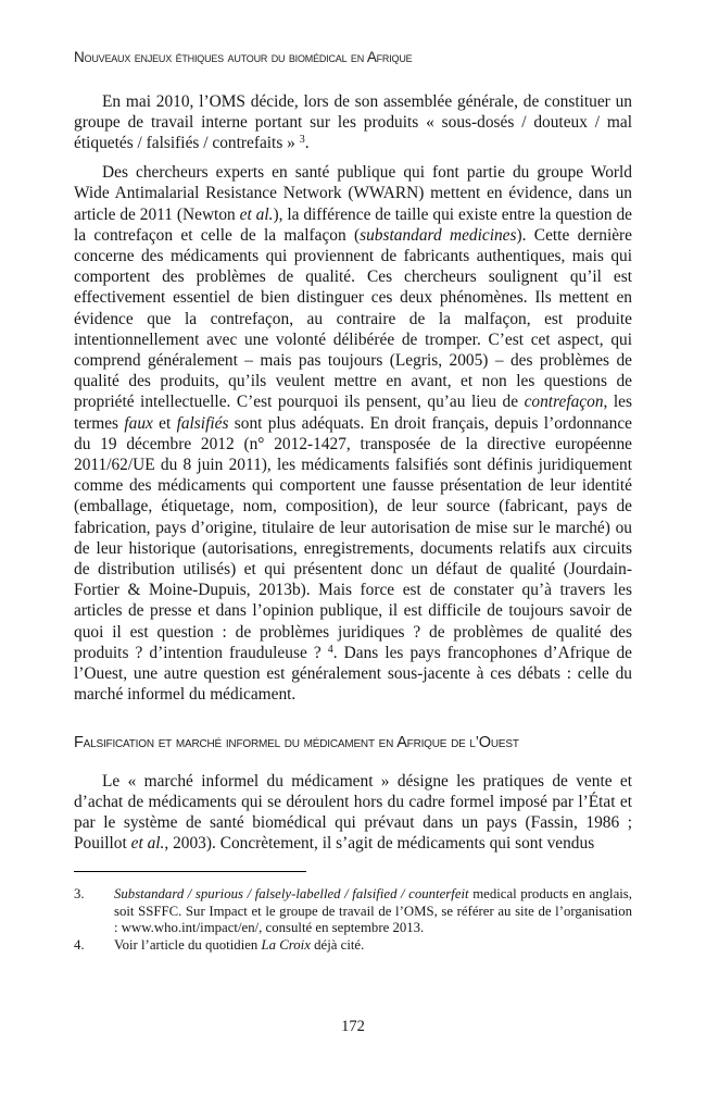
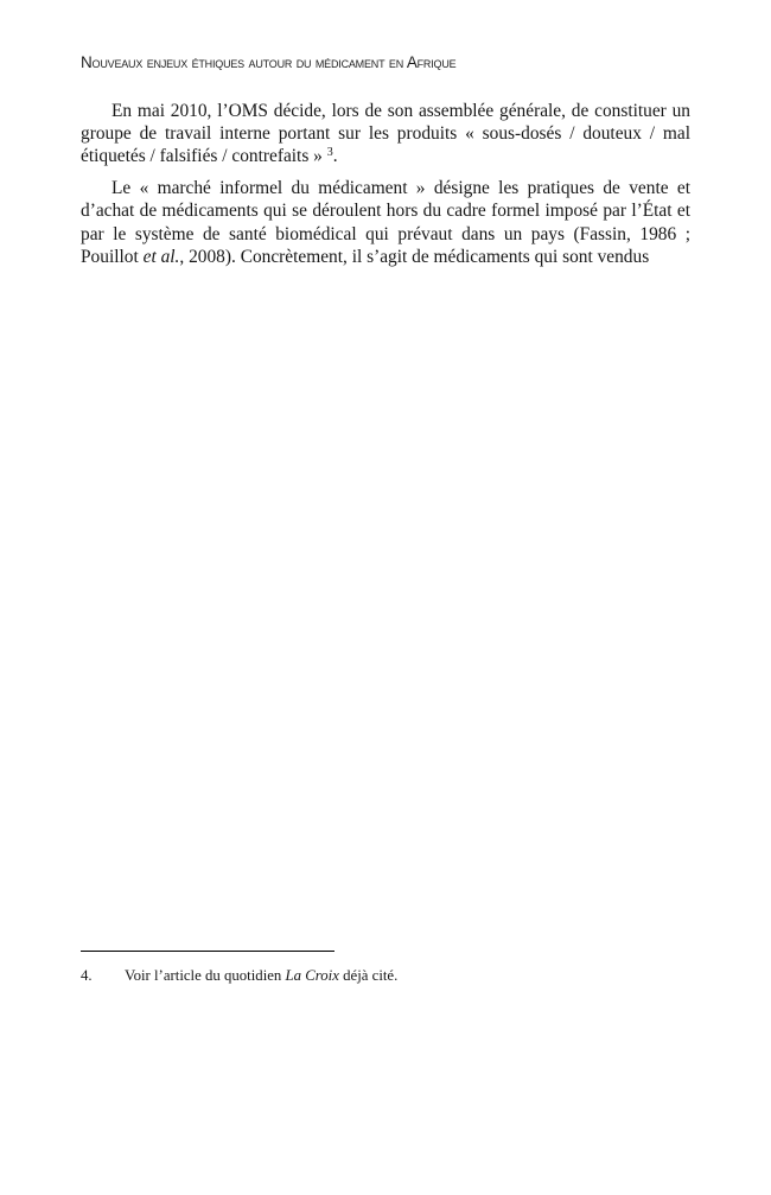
- Nouveaux enjeux éthiques autour du biomédical en Afrique
+ Nouveaux enjeux éthiques autour du médicament en Afrique
  En mai 2010, l’OMS décide, lors de son assemblée générale, de constituer un groupe de travail interne portant sur les produits « sous-dosés / douteux / mal étiquetés / falsifiés / contrefaits » 3.
- Des chercheurs experts en santé publique qui font partie du groupe World Wide Antimalarial Resistance Network (WWARN) mettent en évidence, dans un article de 2011 (Newton et al.), la différence de taille qui existe entre la question de la contrefaçon et celle de la malfaçon (substandard medicines). Cette dernière concerne des médicaments qui proviennent de fabricants authentiques, mais qui comportent des problèmes de qualité. Ces chercheurs soulignent qu’il est effectivement essentiel de bien distinguer ces deux phénomènes. Ils mettent en évidence que la contrefaçon, au contraire de la malfaçon, est produite intentionnellement avec une volonté délibérée de tromper. C’est cet aspect, qui comprend généralement – mais pas toujours (Legris, 2005) – des problèmes de qualité des produits, qu’ils veulent mettre en avant, et non les questions de propriété intellectuelle. C’est pourquoi ils pensent, qu’au lieu de contrefaçon, les termes faux et falsifiés sont plus adéquats. En droit français, depuis l’ordonnance du 19 décembre 2012 (n° 2012-1427, transposée de la directive européenne 2011/62/UE du 8 juin 2011), les médicaments falsifiés sont définis juridiquement comme des médicaments qui comportent une fausse présentation de leur identité (emballage, étiquetage, nom, composition), de leur source (fabricant, pays de fabrication, pays d’origine, titulaire de leur autorisation de mise sur le marché) ou de leur historique (autorisations, enregistrements, documents relatifs aux circuits de distribution utilisés) et qui présentent donc un défaut de qualité (Jourdain-Fortier & Moine-Dupuis, 2013b). Mais force est de constater qu’à travers les articles de presse et dans l’opinion publique, il est difficile de toujours savoir de quoi il est question : de problèmes juridiques ? de problèmes de qualité des produits ? d’intention frauduleuse ? 4. Dans les pays francophones d’Afrique de l’Ouest, une autre question est généralement sous-jacente à ces débats : celle du marché informel du médicament.
- Falsification et marché informel du médicament en Afrique de l’Ouest
- Le « marché informel du médicament » désigne les pratiques de vente et d’achat de médicaments qui se déroulent hors du cadre formel imposé par l’État et par le système de santé biomédical qui prévaut dans un pays (Fassin, 1986 ; Pouillot et al., 2003). Concrètement, il s’agit de médicaments qui sont vendus
+ Le « marché informel du médicament » désigne les pratiques de vente et d’achat de médicaments qui se déroulent hors du cadre formel imposé par l’État et par le système de santé biomédical qui prévaut dans un pays (Fassin, 1986 ; Pouillot et al., 2008). Concrètement, il s’agit de médicaments qui sont vendus
- 3.
- Substandard / spurious / falsely-labelled / falsified / counterfeit medical products en anglais, soit SSFFC. Sur Impact et le groupe de travail de l’OMS, se référer au site de l’organisation : www.who.int/impact/en/, consulté en septembre 2013.
  4.
  Voir l’article du quotidien La Croix déjà cité.
- 172
